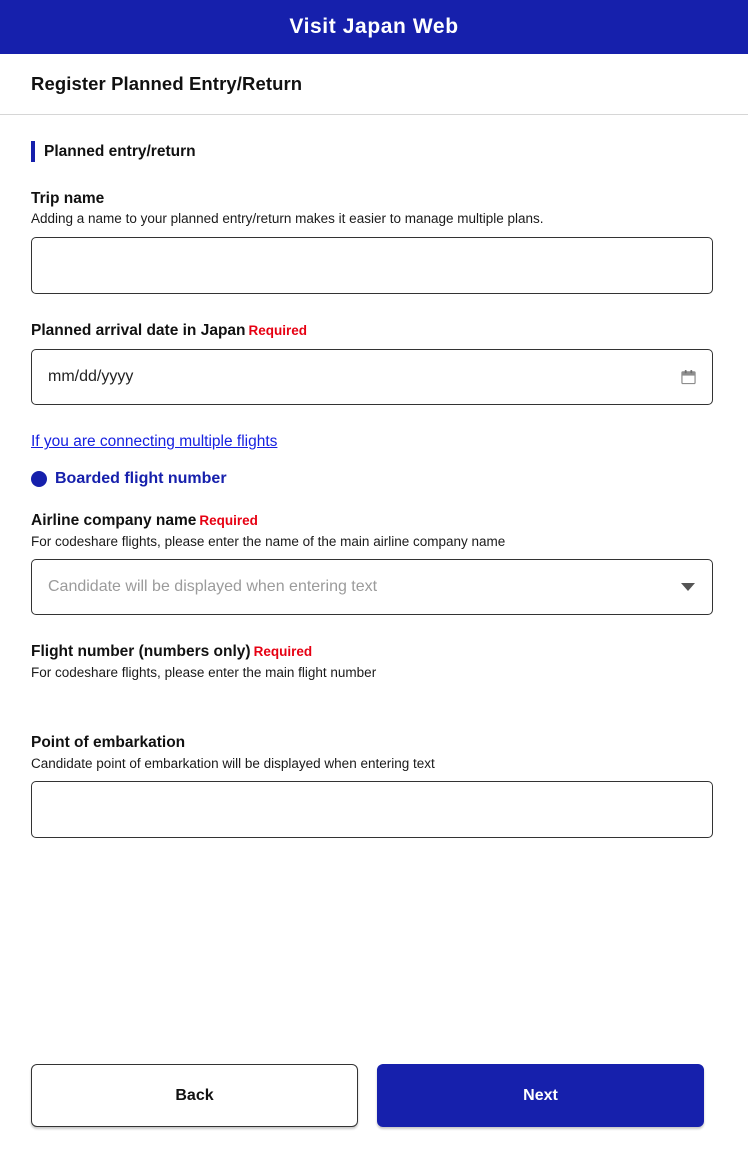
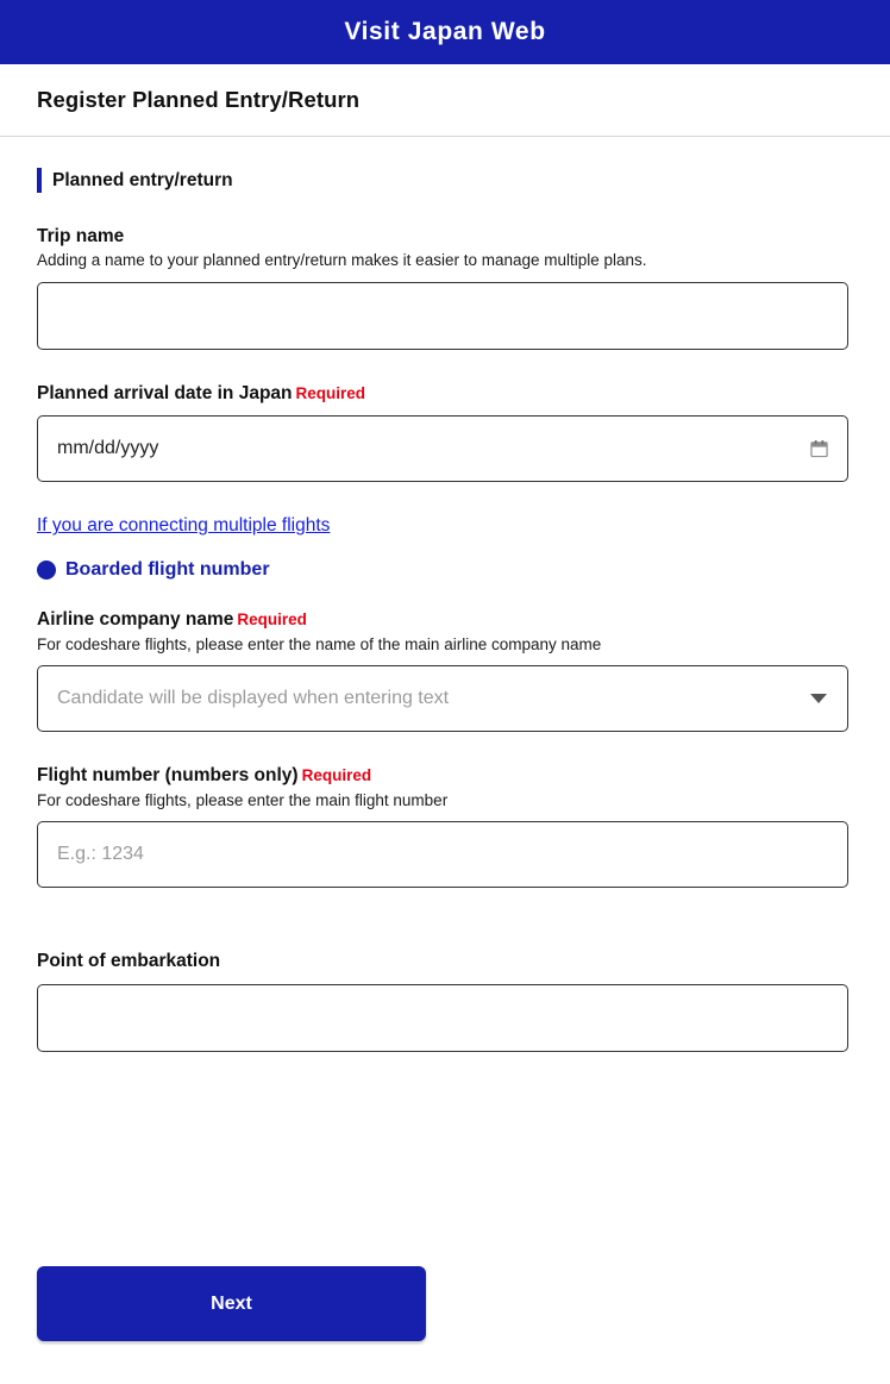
  Visit Japan Web
  Register Planned Entry/Return
  Planned entry/return
  Trip name
  Adding a name to your planned entry/return makes it easier to manage multiple plans.
  Planned arrival date in Japan Required
  mm/dd/yyyy
  If you are connecting multiple flights
  Boarded flight number
  Airline company name Required
  For codeshare flights, please enter the name of the main airline company name
  Candidate will be displayed when entering text
  Flight number (numbers only) Required
  For codeshare flights, please enter the main flight number
+ E.g.: 1234
  Point of embarkation
- Candidate point of embarkation will be displayed when entering text
- Back
  Next
